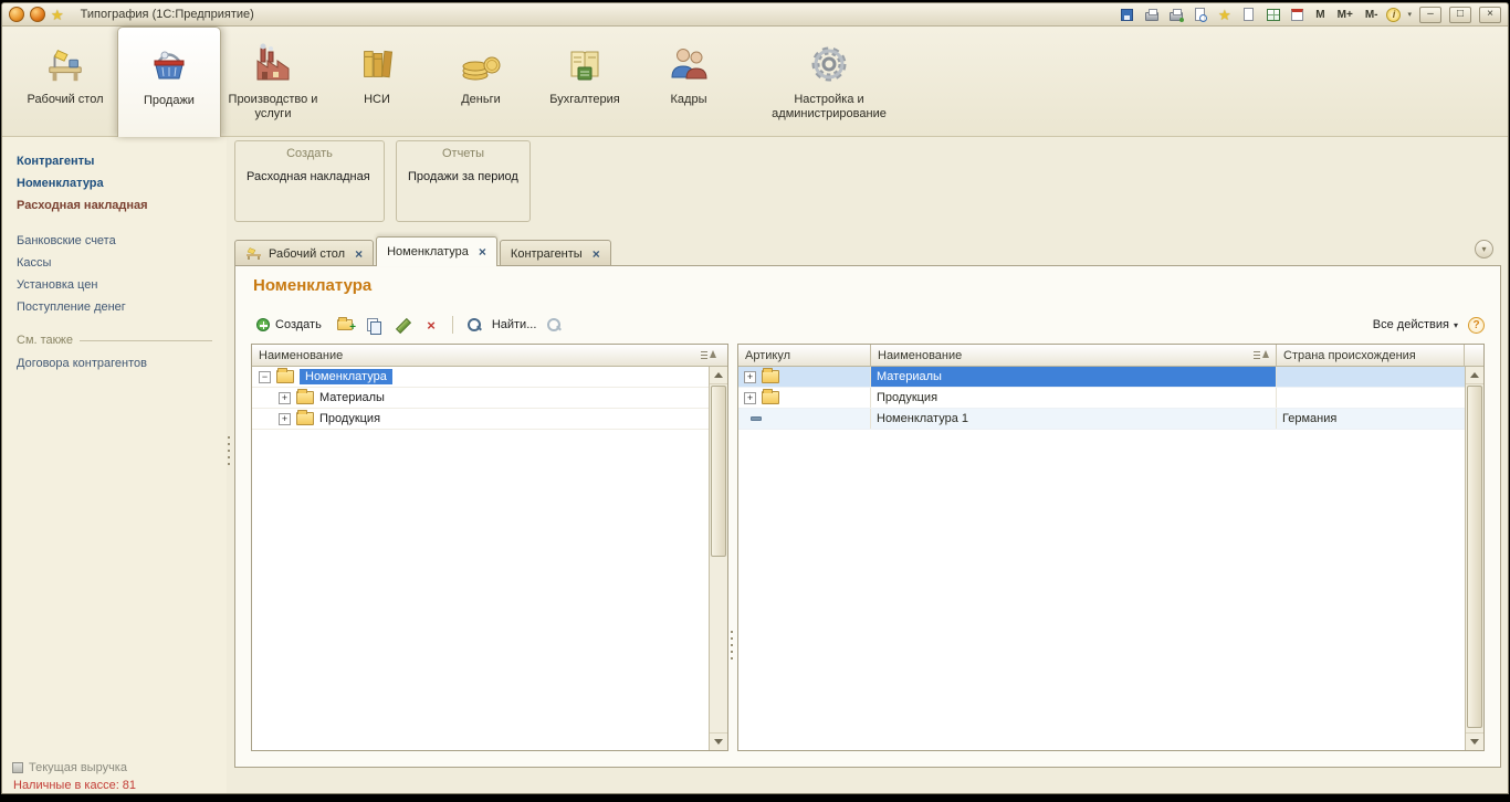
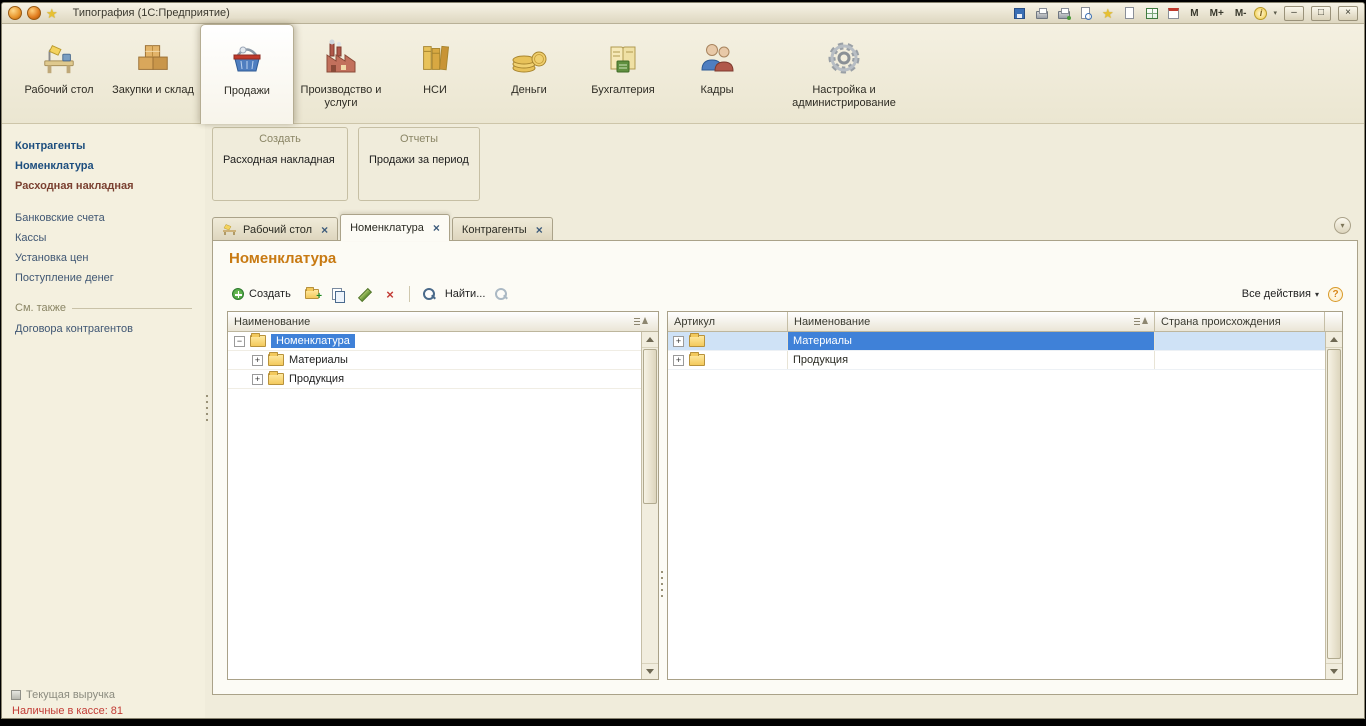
  ★
  Типография (1С:Предприятие)
  ★
  M
  M+
  M-
  i
  –
  □
  ×
  Рабочий стол
+ Закупки и склад
  Продажи
  Производство и услуги
  НСИ
  Деньги
  Бухгалтерия
  Кадры
  Настройка и администрирование
  Контрагенты
  Номенклатура
  Расходная накладная
  Банковские счета
  Кассы
  Установка цен
  Поступление денег
  См. также
  Договора контрагентов
  Создать
  Расходная накладная
  Отчеты
  Продажи за период
  Рабочий стол
  Номенклатура
  Контрагенты
  ▾
  Номенклатура
  Создать
  Найти...
  Все действия
  ?
  Наименование
  Номенклатура
  Материалы
  Продукция
  Артикул
  Наименование
  Страна происхождения
  Материалы
  Продукция
- Номенклатура 1
- Германия
  Текущая выручка
  Наличные в кассе: 81
